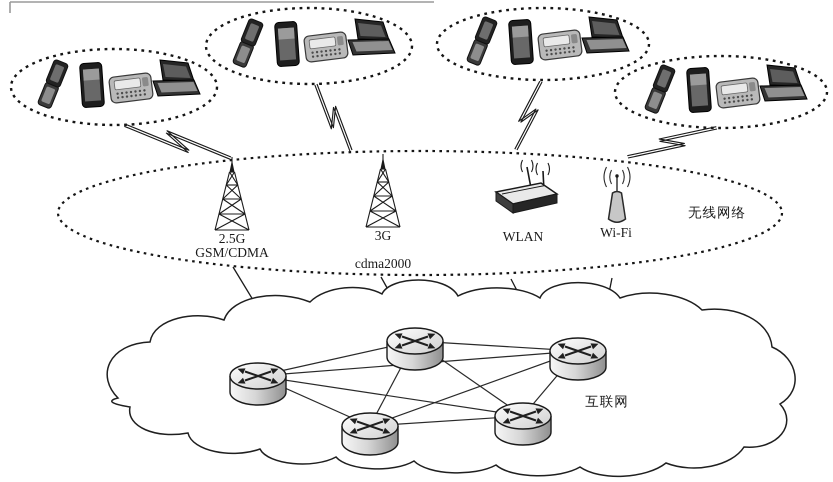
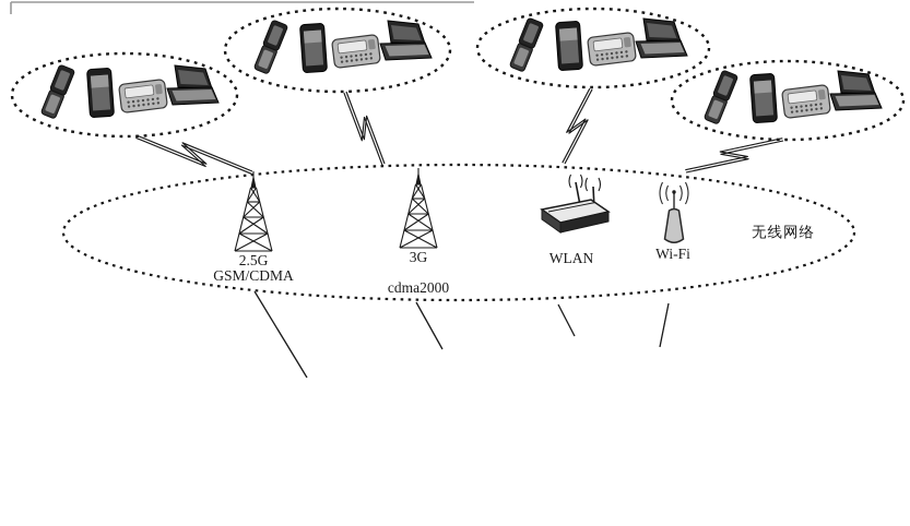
  2.5G
  GSM/CDMA
  3G
  cdma2000
  WLAN
  Wi-Fi
  无线网络
- 互联网
